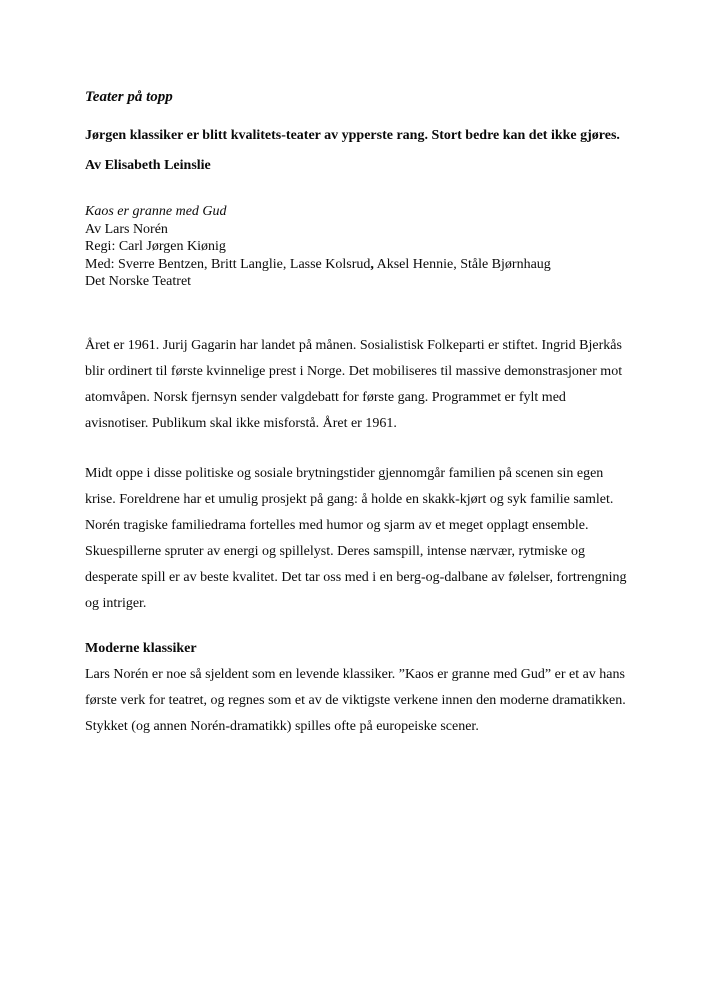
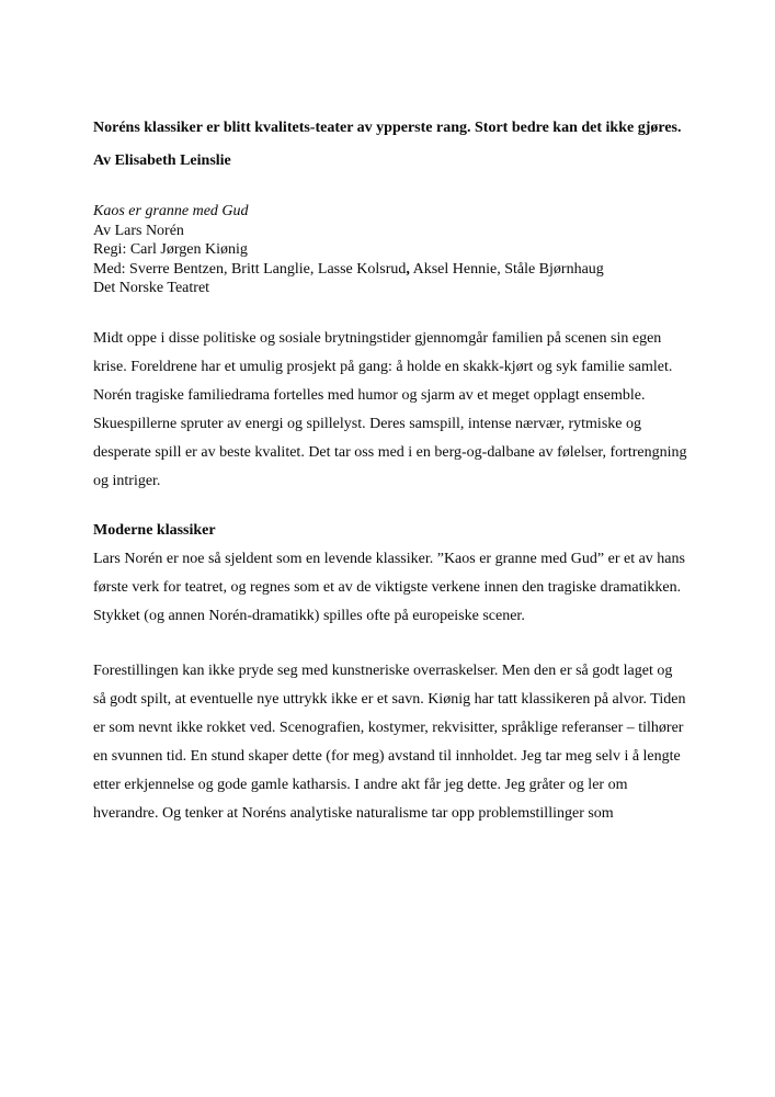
- Teater på topp
- Jørgen klassiker er blitt kvalitets-teater av ypperste rang. Stort bedre kan det ikke gjøres.
+ Noréns klassiker er blitt kvalitets-teater av ypperste rang. Stort bedre kan det ikke gjøres.
  Av Elisabeth Leinslie
  Kaos er granne med Gud
  Av Lars Norén
  Regi: Carl Jørgen Kiønig
  Med: Sverre Bentzen, Britt Langlie, Lasse Kolsrud, Aksel Hennie, Ståle Bjørnhaug
  Det Norske Teatret
- Året er 1961. Jurij Gagarin har landet på månen. Sosialistisk Folkeparti er stiftet. Ingrid Bjerkås blir ordinert til første kvinnelige prest i Norge. Det mobiliseres til massive demonstrasjoner mot atomvåpen. Norsk fjernsyn sender valgdebatt for første gang. Programmet er fylt med avisnotiser. Publikum skal ikke misforstå. Året er 1961.
  Midt oppe i disse politiske og sosiale brytningstider gjennomgår familien på scenen sin egen krise. Foreldrene har et umulig prosjekt på gang: å holde en skakk-kjørt og syk familie samlet. Norén tragiske familiedrama fortelles med humor og sjarm av et meget opplagt ensemble. Skuespillerne spruter av energi og spillelyst. Deres samspill, intense nærvær, rytmiske og desperate spill er av beste kvalitet. Det tar oss med i en berg-og-dalbane av følelser, fortrengning og intriger.
  Moderne klassiker
- Lars Norén er noe så sjeldent som en levende klassiker. ”Kaos er granne med Gud” er et av hans første verk for teatret, og regnes som et av de viktigste verkene innen den moderne dramatikken. Stykket (og annen Norén-dramatikk) spilles ofte på europeiske scener.
+ Lars Norén er noe så sjeldent som en levende klassiker. ”Kaos er granne med Gud” er et av hans første verk for teatret, og regnes som et av de viktigste verkene innen den tragiske dramatikken. Stykket (og annen Norén-dramatikk) spilles ofte på europeiske scener.
+ Forestillingen kan ikke pryde seg med kunstneriske overraskelser. Men den er så godt laget og så godt spilt, at eventuelle nye uttrykk ikke er et savn. Kiønig har tatt klassikeren på alvor. Tiden er som nevnt ikke rokket ved. Scenografien, kostymer, rekvisitter, språklige referanser – tilhører en svunnen tid. En stund skaper dette (for meg) avstand til innholdet. Jeg tar meg selv i å lengte etter erkjennelse og gode gamle katharsis. I andre akt får jeg dette. Jeg gråter og ler om hverandre. Og tenker at Noréns analytiske naturalisme tar opp problemstillinger som
